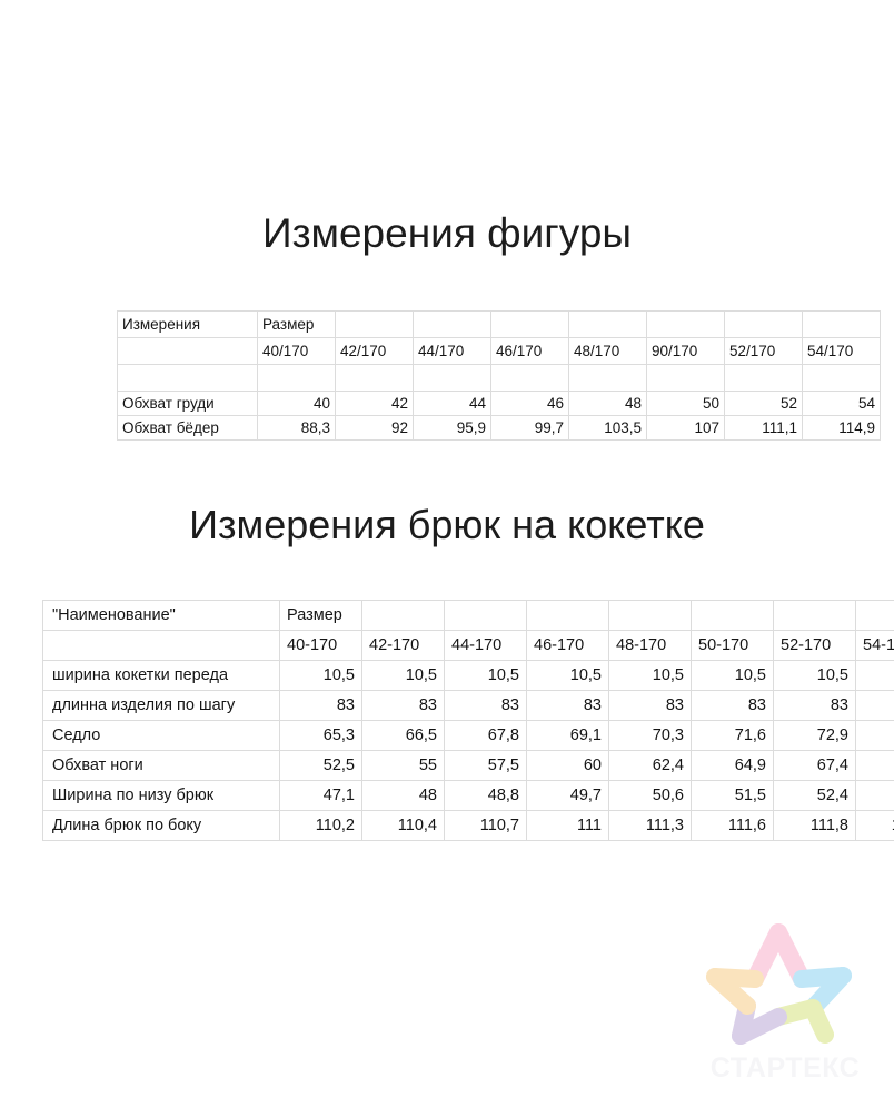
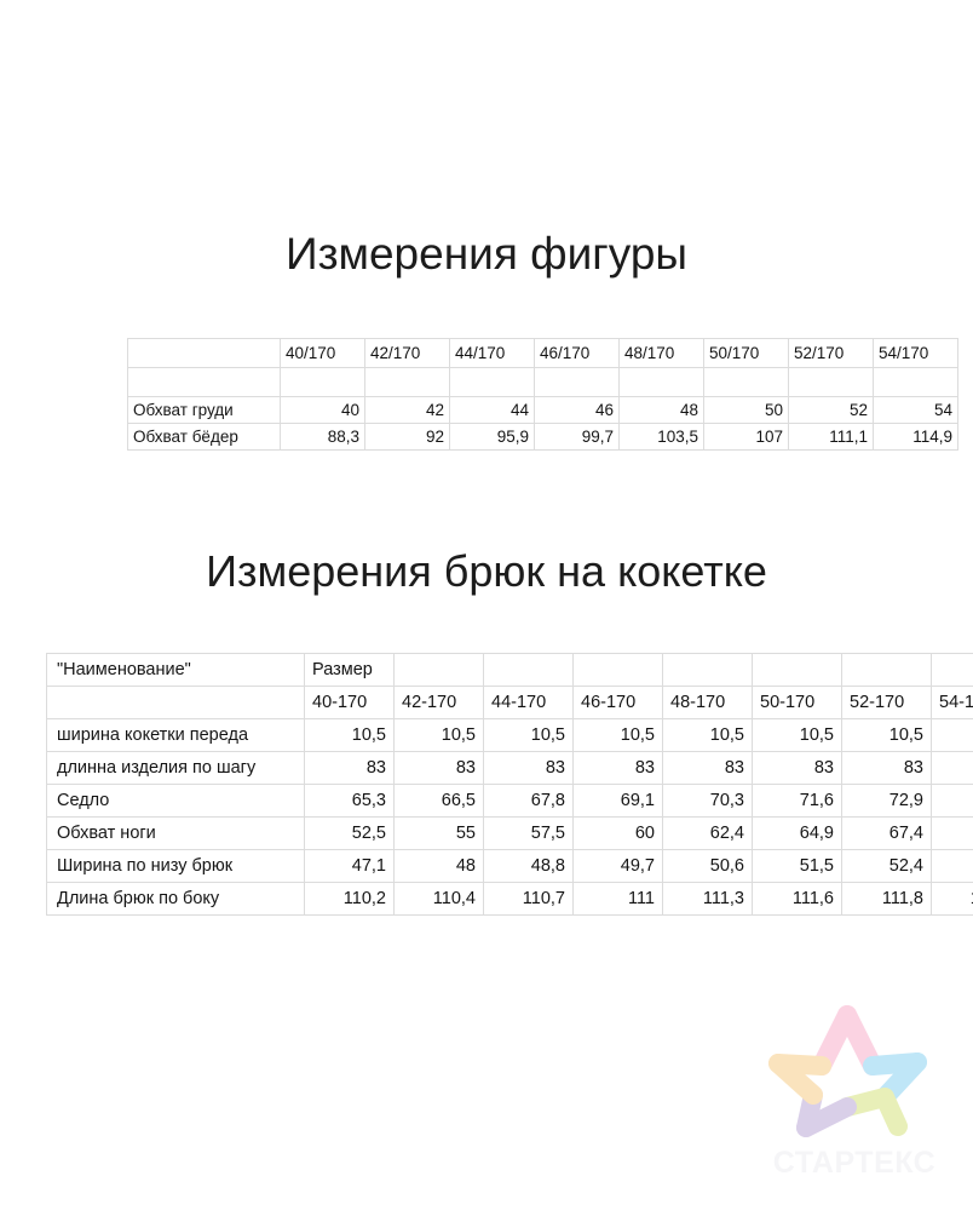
  Измерения фигуры
- Измерения	Размер
- 	40/170	42/170	44/170	46/170	48/170	90/170	52/170	54/170
+ 	40/170	42/170	44/170	46/170	48/170	50/170	52/170	54/170
  Обхват груди	40	42	44	46	48	50	52	54
  Обхват бёдер	88,3	92	95,9	99,7	103,5	107	111,1	114,9
  Измерения брюк на кокетке
  "Наименование"	Размер
  	40-170	42-170	44-170	46-170	48-170	50-170	52-170	54-1
  ширина кокетки переда	10,5	10,5	10,5	10,5	10,5	10,5	10,5
  длинна изделия по шагу	83	83	83	83	83	83	83
  Седло	65,3	66,5	67,8	69,1	70,3	71,6	72,9
  Обхват ноги	52,5	55	57,5	60	62,4	64,9	67,4
  Ширина по низу брюк	47,1	48	48,8	49,7	50,6	51,5	52,4
  Длина брюк по боку	110,2	110,4	110,7	111	111,3	111,6	111,8
